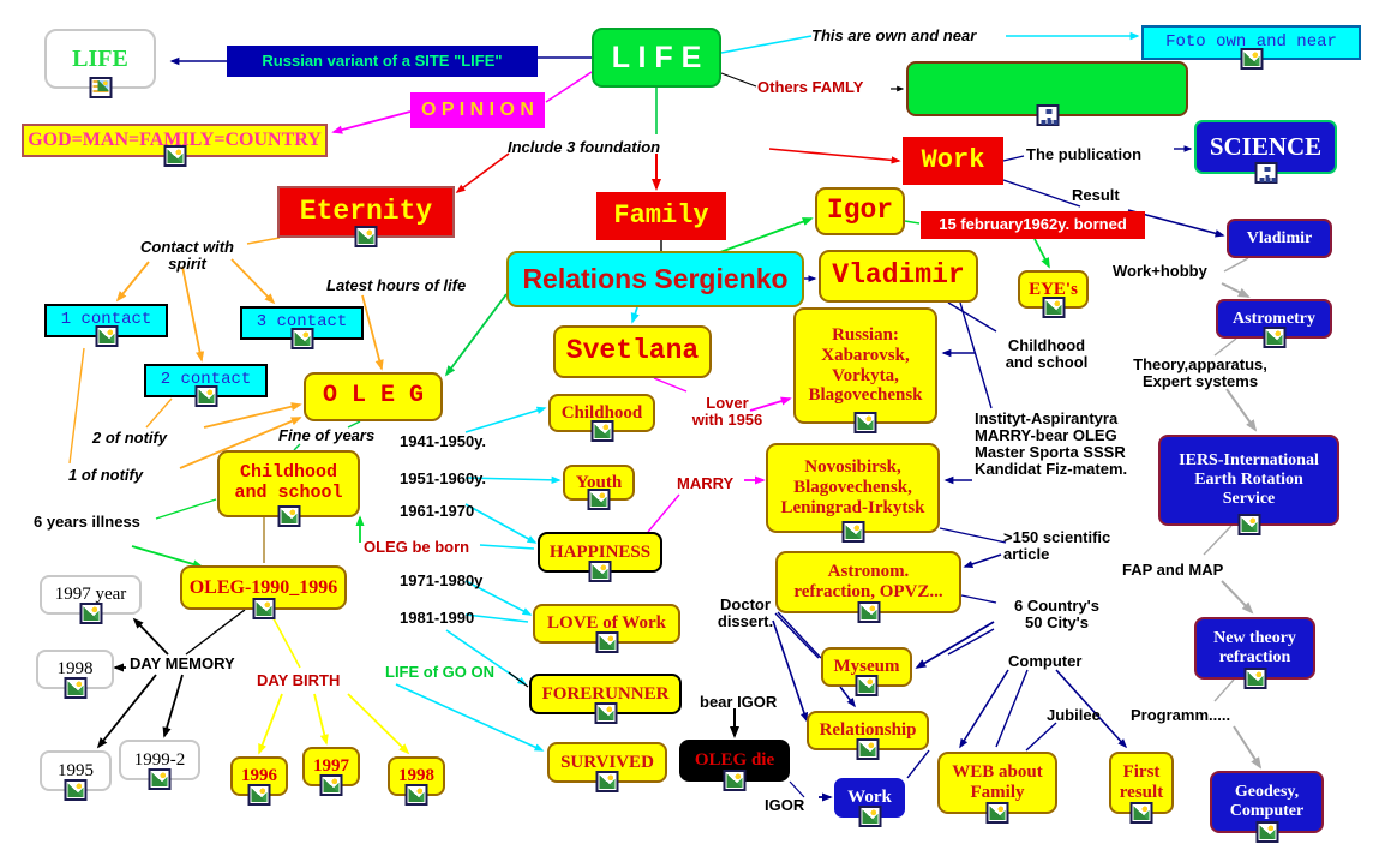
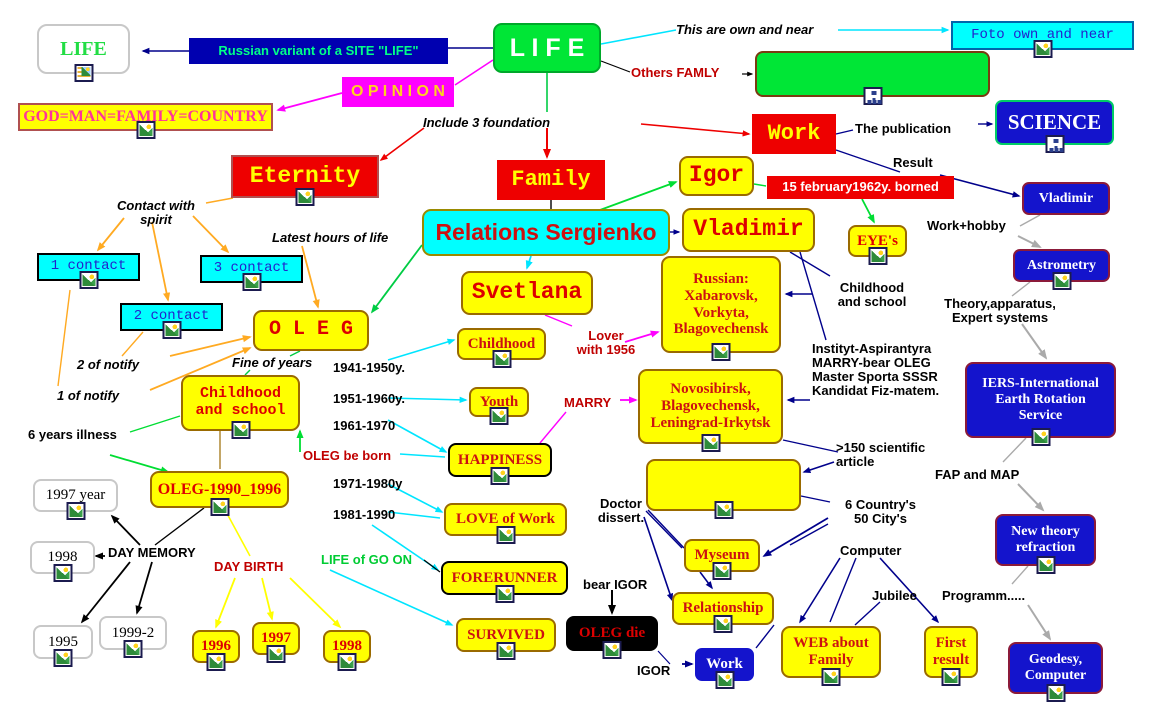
  This are own and near
  Others FAMLY
  Include 3 foundation
  The publication
  Result
  Contact with
  spirit
  Latest hours of life
  Work+hobby
  Childhood
  and school
  Theory,apparatus,
  Expert systems
  2 of notify
  Fine of years
  1941-1950y.
  Lover
  with 1956
  Instityt-Aspirantyra
  MARRY-bear OLEG
  Master Sporta SSSR
  Kandidat Fiz-matem.
  1 of notify
  1951-1960y.
  MARRY
  1961-1970
  6 years illness
  >150 scientific
  article
  OLEG be born
  1971-1980y
  FAP and MAP
  Doctor
  dissert.
  1981-1990
  6 Country's
  50 City's
  Computer
  DAY MEMORY
  LIFE of GO ON
  DAY BIRTH
  bear IGOR
  Jubilee
  Programm.....
  IGOR
  LIFE
  Russian variant of a SITE "LIFE"
  L I F E
  Foto own and near
  O P I N I O N
  GOD=MAN=FAMILY=COUNTRY
  Work
  SCIENCE
  Eternity
  Family
  Igor
  15 february1962y. borned
  Vladimir
  Relations Sergienko
  Vladimir
  EYE's
  Astrometry
  1 contact
  3 contact
  Russian:
  Xabarovsk,
  Vorkyta,
  Blagovechensk
  Svetlana
  2 contact
  O L E G
  Childhood
  IERS-International
  Earth Rotation
  Service
  Childhood
  and school
  Novosibirsk,
  Blagovechensk,
  Leningrad-Irkytsk
  Youth
  HAPPINESS
- Astronom.
- refraction, OPVZ...
  1997 year
  OLEG-1990_1996
  LOVE of Work
  New theory
  refraction
  Myseum
  1998
  FORERUNNER
  Relationship
  OLEG die
  SURVIVED
  1995
  1999-2
  1996
  1997
  1998
  Work
  WEB about
  Family
  First
  result
  Geodesy,
  Computer
